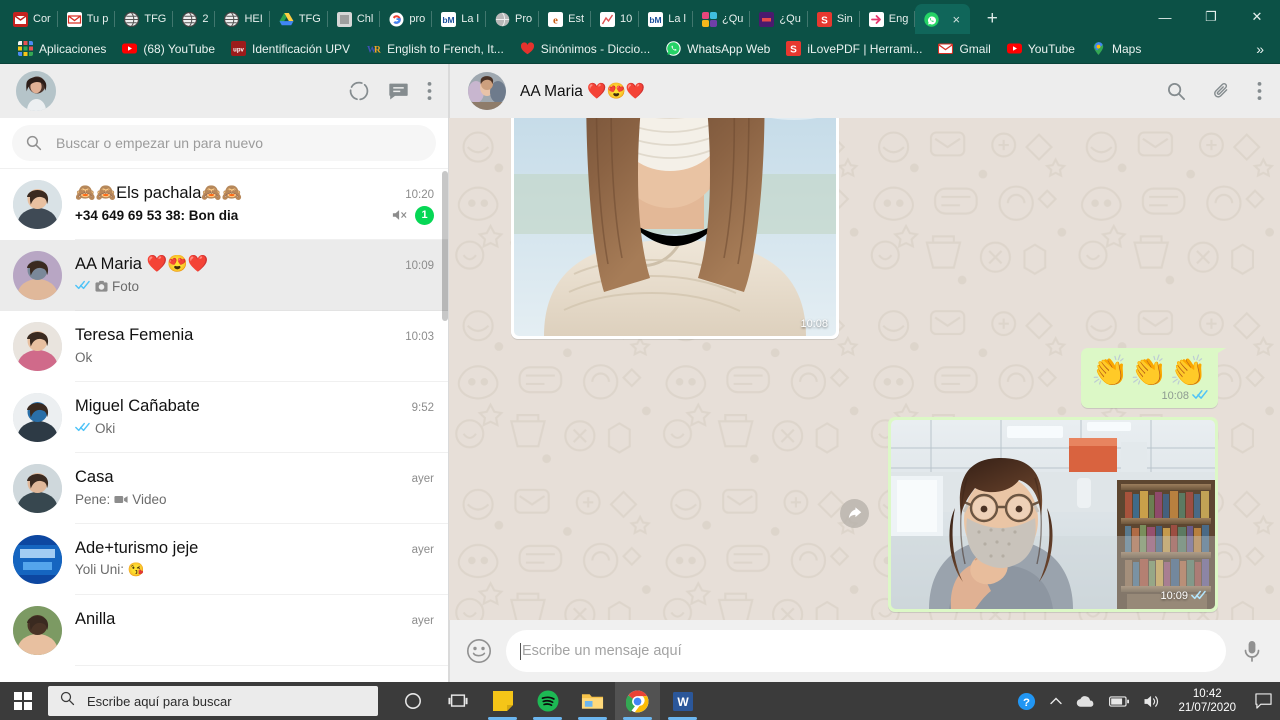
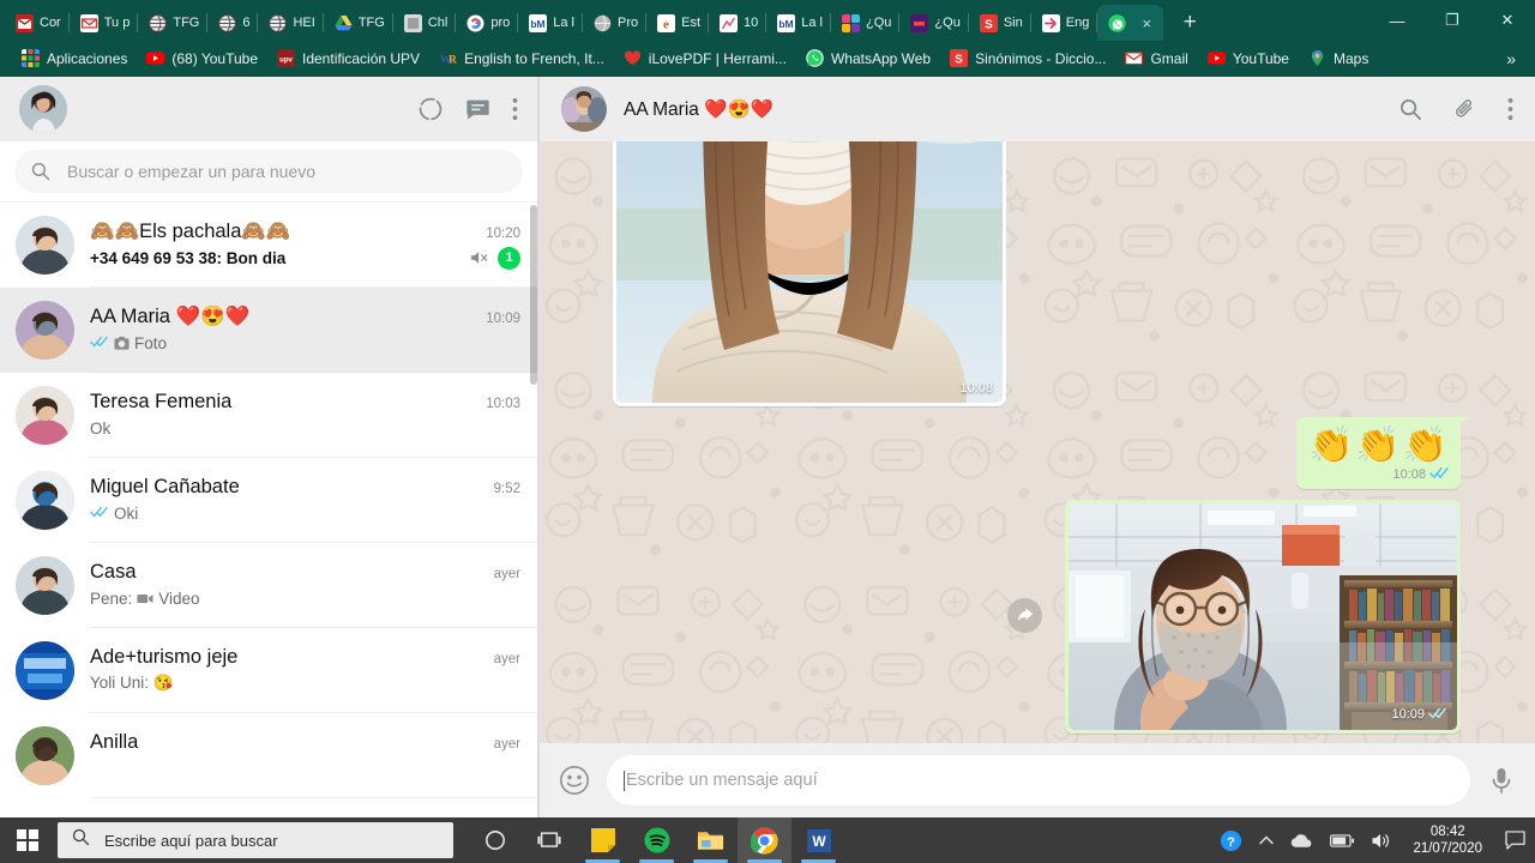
  Cor
  Tu p
  TFG
- 2
+ 6
  HEI
  TFG
  Chl
  pro
  bM
  La l
  Pro
  e
  Est
  10
  bM
  La l
  ¿Qu
  ¿Qu
  S
  Sin
  Eng
  ×
  +
  —
  ❐
  ✕
  Aplicaciones
  (68) YouTube
  Identificación UPV
  W
  R
  English to French, It...
- Sinónimos - Diccio...
+ iLovePDF | Herrami...
  WhatsApp Web
  S
- iLovePDF | Herrami...
+ Sinónimos - Diccio...
  Gmail
  YouTube
  Maps
  »
  Buscar o empezar un para nuevo
  🙈🙈Els pachala🙈🙈
  10:20
  +34 649 69 53 38: Bon dia
  1
  AA Maria ❤️😍❤️
  10:09
  Foto
  Teresa Femenia
  10:03
  Ok
  Miguel Cañabate
  9:52
  Oki
  Casa
  ayer
  Pene:
  Video
  Ade+turismo jeje
  ayer
  Yoli Uni: 😘
  Anilla
  ayer
  AA Maria ❤️😍❤️
  10:08
  👏👏👏
  10:08
  10:09
  Escribe un mensaje aquí
  Escribe aquí para buscar
  W
  ?
- 10:42
+ 08:42
  21/07/2020
